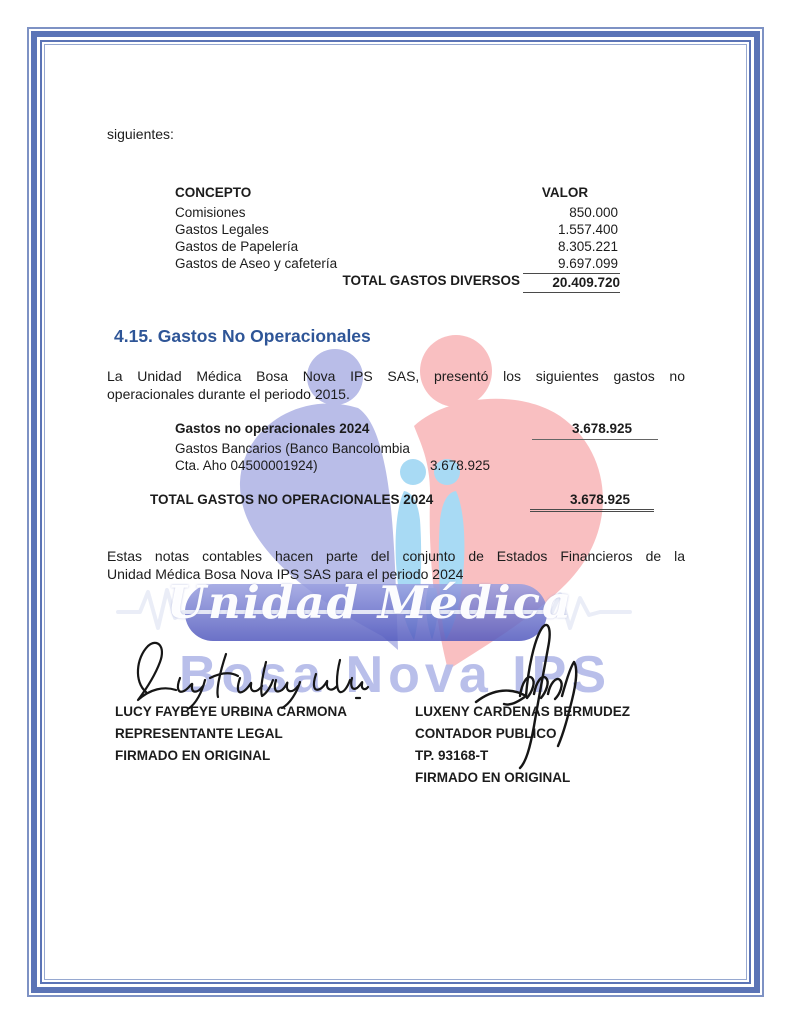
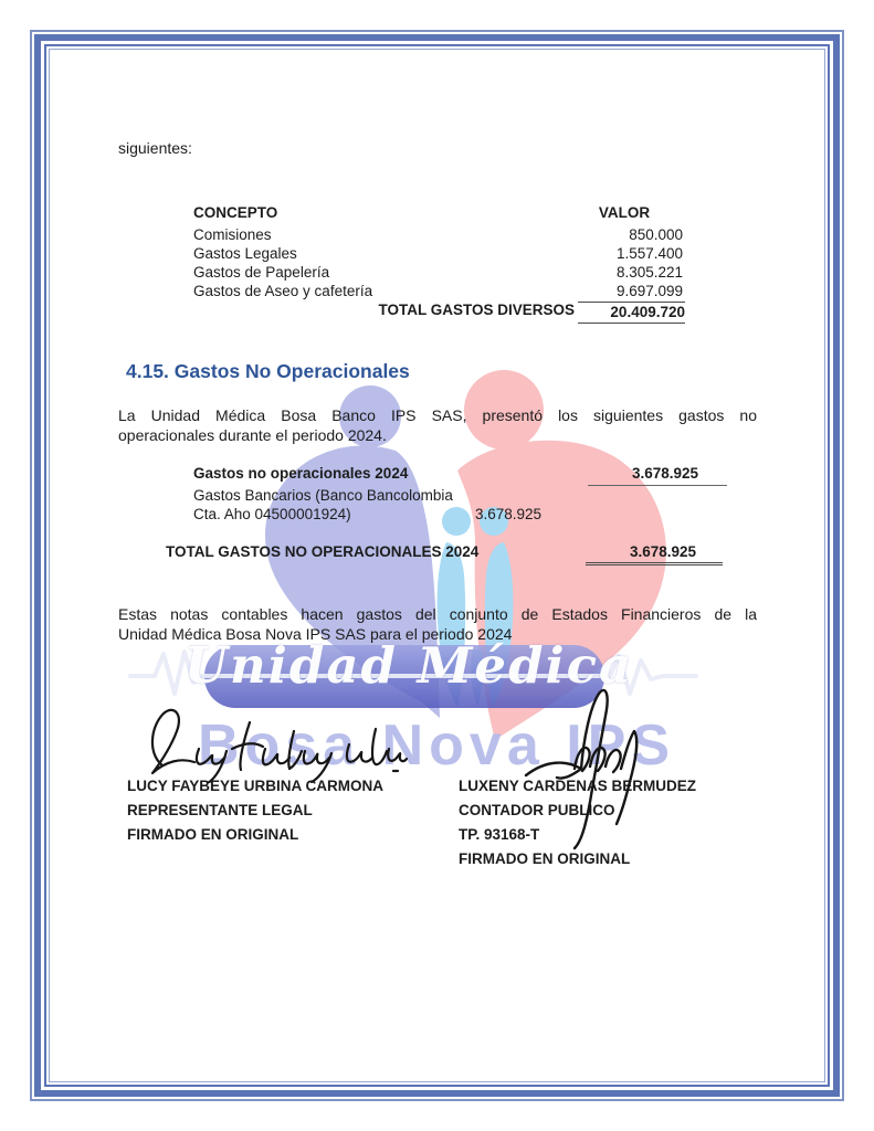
  Unidad Médica
  Bosa Nova IPS
  siguientes:
  CONCEPTO
  VALOR
  Comisiones
  850.000
  Gastos Legales
  1.557.400
  Gastos de Papelería
  8.305.221
  Gastos de Aseo y cafetería
  9.697.099
  TOTAL GASTOS DIVERSOS
  20.409.720
  4.15. Gastos No Operacionales
- La Unidad Médica Bosa Nova IPS SAS, presentó los siguientes gastos no
+ La Unidad Médica Bosa Banco IPS SAS, presentó los siguientes gastos no
- operacionales durante el periodo 2015.
+ operacionales durante el periodo 2024.
  Gastos no operacionales 2024
  3.678.925
  Gastos Bancarios (Banco Bancolombia
  Cta. Aho 04500001924)
  3.678.925
  TOTAL GASTOS NO OPERACIONALES 2024
  3.678.925
- Estas notas contables hacen parte del conjunto de Estados Financieros de la
+ Estas notas contables hacen gastos del conjunto de Estados Financieros de la
  Unidad Médica Bosa Nova IPS SAS para el periodo 2024
  LUCY FAYBEYE URBINA CARMONA
  REPRESENTANTE LEGAL
  FIRMADO EN ORIGINAL
  LUXENY CARDENS BERMUDEZ
  CONTADOR PUBLICO
  TP. 93168-T
  FIRMADO EN ORIGINAL
